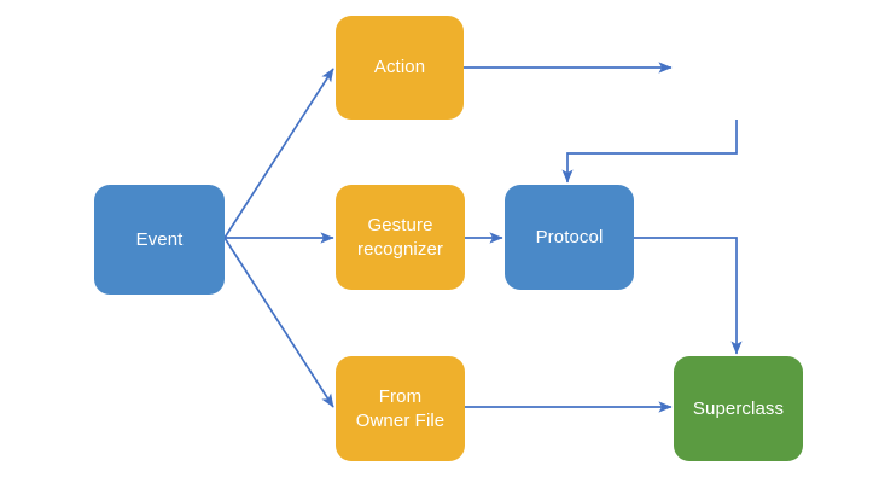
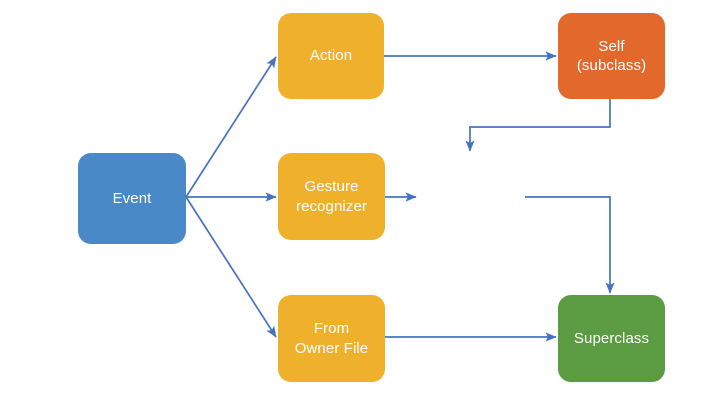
  Event
  Action
+ Self
+ (subclass)
  Gesture
  recognizer
- Protocol
  From
  Owner File
  Superclass
